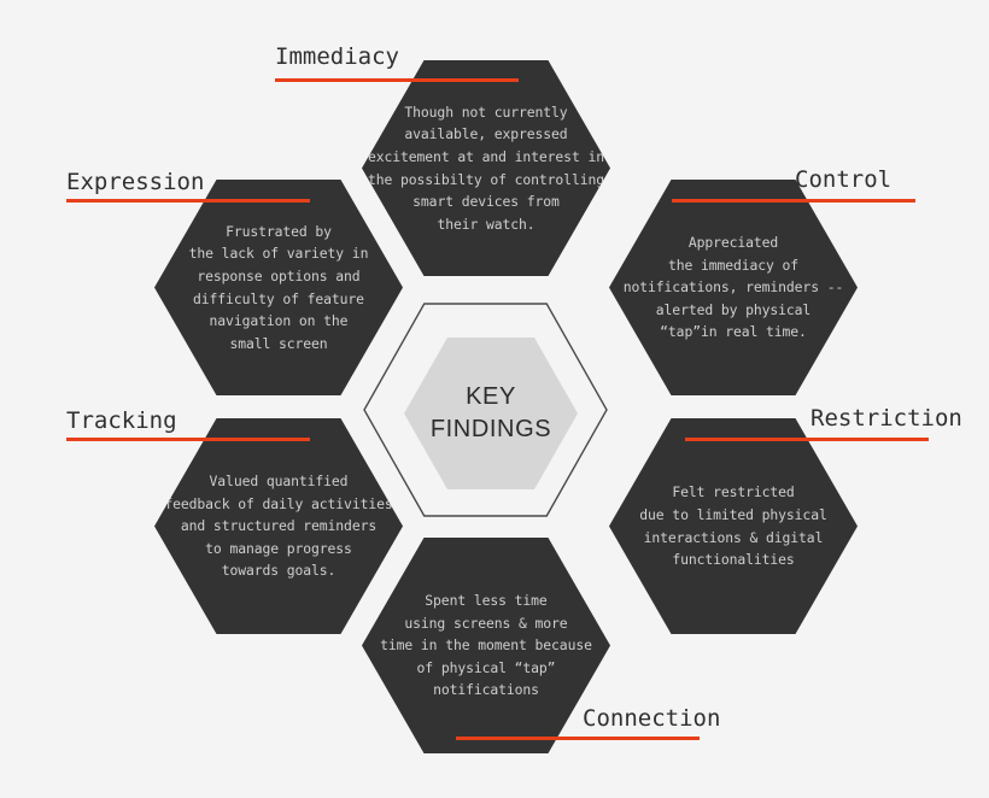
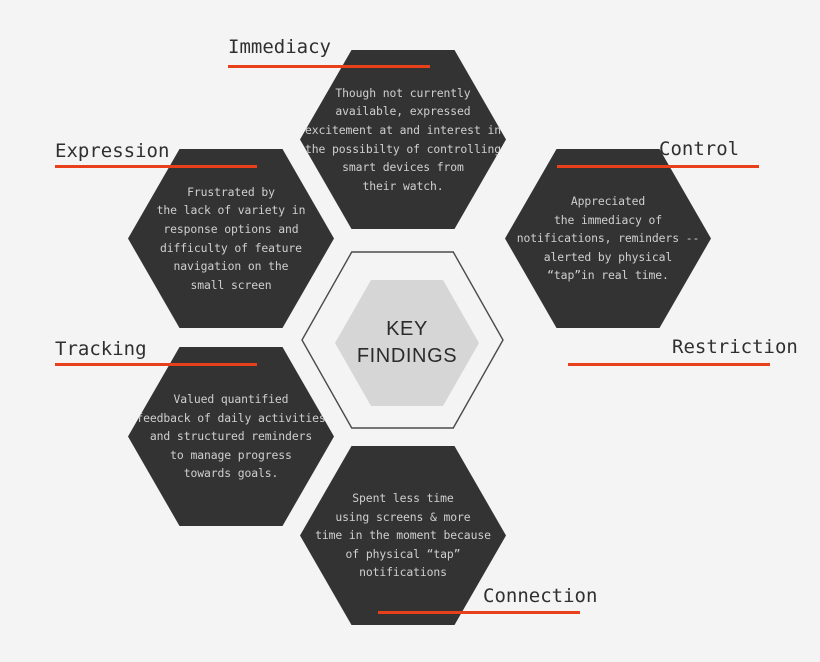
  Though not currently
  available, expressed
  excitement at and interest in
  the possibilty of controlling
  smart devices from
  their watch.
  Frustrated by
  the lack of variety in
  response options and
  difficulty of feature
  navigation on the
  small screen
  Appreciated
  the immediacy of
  notifications, reminders --
  alerted by physical
  “tap”in real time.
  Valued quantified
  feedback of daily activities
  and structured reminders
  to manage progress
  towards goals.
- Felt restricted
- due to limited physical
- interactions & digital
- functionalities
  Spent less time
  using screens & more
  time in the moment because
  of physical “tap”
  notifications
  KEY
  FINDINGS
  Immediacy
  Expression
  Control
  Tracking
  Restriction
  Connection
